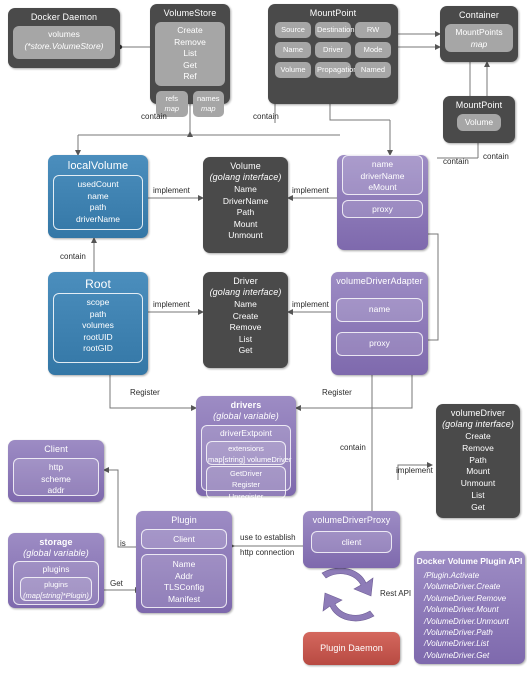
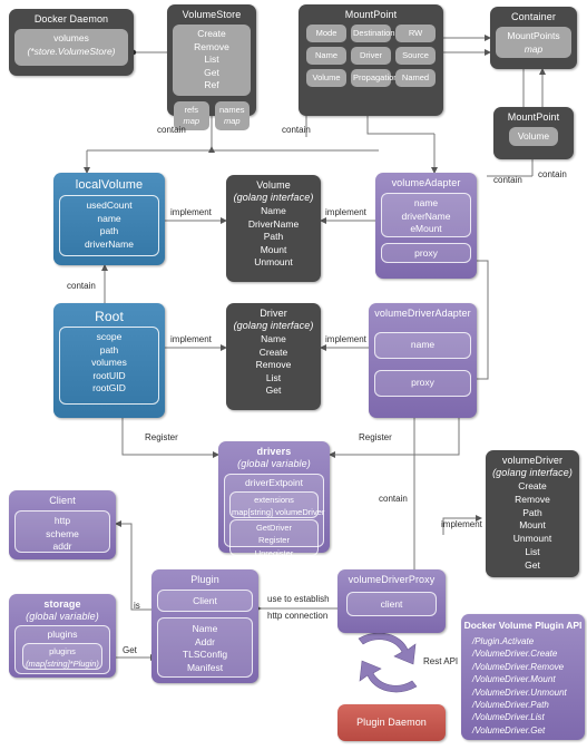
  Docker Daemon
  volumes
  (*store.VolumeStore)
  VolumeStore
  Create
  Remove
  List
  Get
  Ref
  refs
  map
  names
  map
  MountPoint
- Source
+ Mode
  Destination
  RW
  Name
  Driver
- Mode
+ Source
  Volume
  Propagatio
  Named
  Container
  MountPoints
  map
  MountPoint
  Volume
  localVolume
  usedCount
  name
  path
  driverName
  Volume
  (golang interface)
  Name
  DriverName
  Path
  Mount
  Unmount
+ volumeAdapter
  name
  driverName
  eMount
  proxy
  Root
  scope
  path
  volumes
  rootUID
  rootGID
  Driver
  (golang interface)
  Name
  Create
  Remove
  List
  Get
  volumeDriverAdapter
  name
  proxy
  drivers
  (global variable)
  driverExtpoint
  extensions
  map[string] volumeDriver
  GetDriver
  Register
  Unregister
  volumeDriver
  (golang interface)
  Create
  Remove
  Path
  Mount
  Unmount
  List
  Get
  Client
  http
  scheme
  addr
  storage
  (global variable)
  plugins
  plugins
  (map[string]*Plugin)
  Plugin
  Client
  Name
  Addr
  TLSConfig
  Manifest
  volumeDriverProxy
  client
  Plugin Daemon
  Docker Volume Plugin API
  /Plugin.Activate
  /VolumeDriver.Create
  /VolumeDriver.Remove
  /VolumeDriver.Mount
  /VolumeDriver.Unmount
  /VolumeDriver.Path
  /VolumeDriver.List
  /VolumeDriver.Get
  contain
  contain
  contain
  contain
  contain
  contain
  implement
  implement
  implement
  implement
  implement
  Register
  Register
  is
  Get
  use to establish
  http connection
  Rest API
